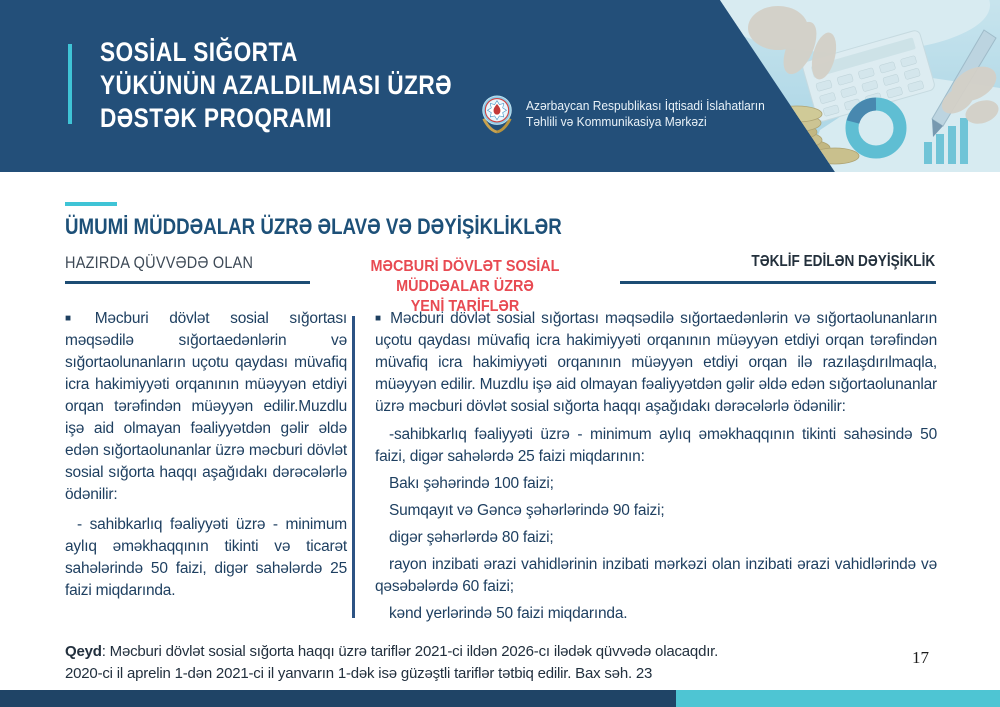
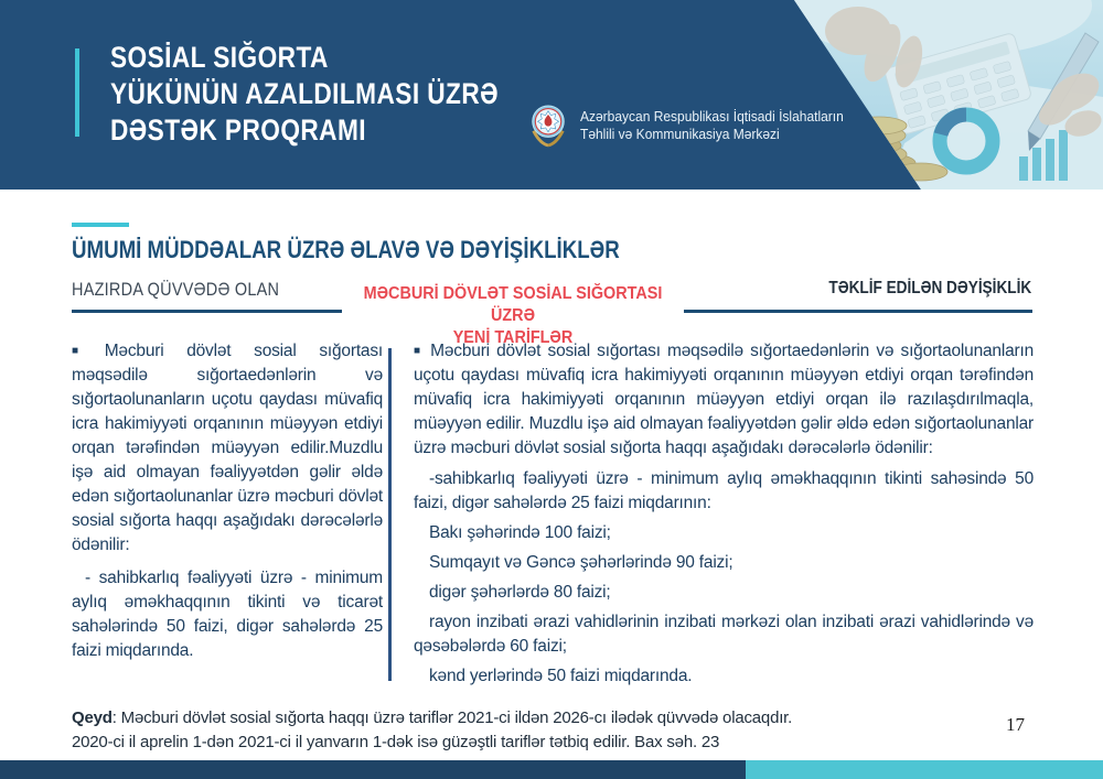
  SOSİAL SIĞORTA
  YÜKÜNÜN AZALDILMASI ÜZRƏ
  DƏSTƏK PROQRAMI
  Azərbaycan Respublikası İqtisadi İslahatların
  Təhlili və Kommunikasiya Mərkəzi
  ÜMUMİ MÜDDƏALAR ÜZRƏ ƏLAVƏ VƏ DƏYİŞİKLİKLƏR
  HAZIRDA QÜVVƏDƏ OLAN
- MƏCBURİ DÖVLƏT SOSİAL MÜDDƏALAR ÜZRƏ
+ MƏCBURİ DÖVLƏT SOSİAL SIĞORTASI ÜZRƏ
  YENİ TARİFLƏR
  TƏKLİF EDİLƏN DƏYİŞİKLİK
  ■ Məcburi dövlət sosial sığortası məqsədilə sığortaedənlərin və sığortaolunanların uçotu qaydası müvafiq icra hakimiyyəti orqanının müəyyən etdiyi orqan tərəfindən müəyyən edilir.Muzdlu işə aid olmayan fəaliyyətdən gəlir əldə edən sığortaolunanlar üzrə məcburi dövlət sosial sığorta haqqı aşağıdakı dərəcələrlə ödənilir:
  - sahibkarlıq fəaliyyəti üzrə - minimum aylıq əməkhaqqının tikinti və ticarət sahələrində 50 faizi, digər sahələrdə 25 faizi miqdarında.
  ■ Məcburi dövlət sosial sığortası məqsədilə sığortaedənlərin və sığortaolunanların uçotu qaydası müvafiq icra hakimiyyəti orqanının müəyyən etdiyi orqan tərəfindən müvafiq icra hakimiyyəti orqanının müəyyən etdiyi orqan ilə razılaşdırılmaqla, müəyyən edilir. Muzdlu işə aid olmayan fəaliyyətdən gəlir əldə edən sığortaolunanlar üzrə məcburi dövlət sosial sığorta haqqı aşağıdakı dərəcələrlə ödənilir:
  -sahibkarlıq fəaliyyəti üzrə - minimum aylıq əməkhaqqının tikinti sahəsində 50 faizi, digər sahələrdə 25 faizi miqdarının:
  Bakı şəhərində 100 faizi;
  Sumqayıt və Gəncə şəhərlərində 90 faizi;
  digər şəhərlərdə 80 faizi;
  rayon inzibati ərazi vahidlərinin inzibati mərkəzi olan inzibati ərazi vahidlərində və qəsəbələrdə 60 faizi;
  kənd yerlərində 50 faizi miqdarında.
  Qeyd: Məcburi dövlət sosial sığorta haqqı üzrə tariflər 2021-ci ildən 2026-cı ilədək qüvvədə olacaqdır.
  2020-ci il aprelin 1-dən 2021-ci il yanvarın 1-dək isə güzəştli tariflər tətbiq edilir. Bax səh. 23
  17
